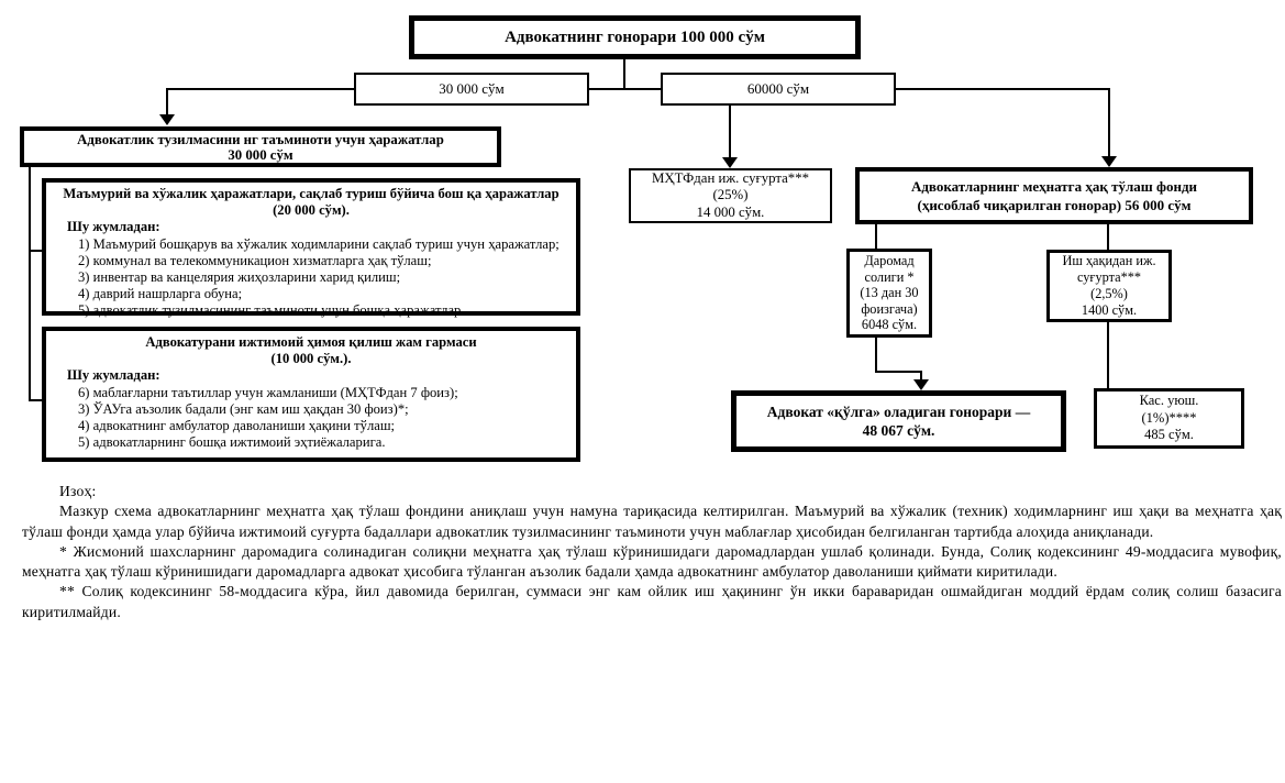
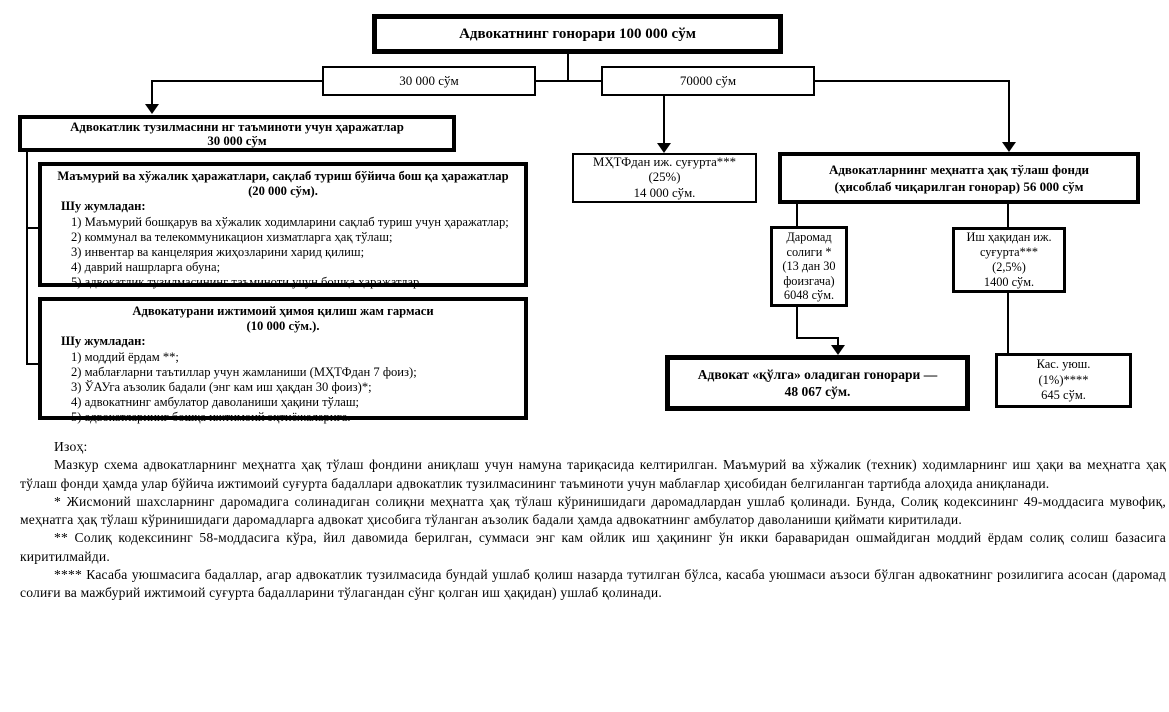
  Адвокатнинг гонорари 100 000 сўм
  30 000 сўм
- 60000 сўм
+ 70000 сўм
  Адвокатлик тузилмасини нг таъминоти учун ҳаражатлар
  30 000 сўм
  Маъмурий ва хўжалик ҳаражатлари, сақлаб туриш бўйича бош қа ҳаражатлар
  (20 000 сўм).
  Шу жумладан:
  1) Маъмурий бошқарув ва хўжалик ходимларини сақлаб туриш учун ҳаражатлар;
  2) коммунал ва телекоммуникацион хизматларга ҳақ тўлаш;
  3) инвентар ва канцелярия жиҳозларини харид қилиш;
  4) даврий нашрларга обуна;
  5) адвокатлик тузилмасининг таъминоти учун бошқа ҳаражатлар.
  Адвокатурани ижтимоий ҳимоя қилиш жам гармаси
  (10 000 сўм.).
  Шу жумладан:
+ 1) моддий ёрдам **;
- 6) маблағларни таътиллар учун жамланиши (МҲТФдан 7 фоиз);
+ 2) маблағларни таътиллар учун жамланиши (МҲТФдан 7 фоиз);
  3) ЎАУга аъзолик бадали (энг кам иш ҳақдан 30 фоиз)*;
  4) адвокатнинг амбулатор даволаниши ҳақини тўлаш;
  5) адвокатларнинг бошқа ижтимоий эҳтиёжаларига.
  МҲТФдан иж. суғурта***
  (25%)
  14 000 сўм.
  Адвокатларнинг меҳнатга ҳақ тўлаш фонди
  (ҳисоблаб чиқарилган гонорар) 56 000 сўм
  Даромад
  солиги *
  (13 дан 30
  фоизгача)
  6048 сўм.
  Иш ҳақидан иж.
  суғурта***
  (2,5%)
  1400 сўм.
  Адвокат «қўлга» оладиган гонорари —
  48 067 сўм.
  Кас. уюш.
  (1%)****
- 485 сўм.
+ 645 сўм.
  Изоҳ:
  Мазкур схема адвокатларнинг меҳнатга ҳақ тўлаш фондини аниқлаш учун намуна тариқасида келтирилган. Маъмурий ва хўжалик (техник) ходимларнинг иш ҳақи ва меҳнатга ҳақ тўлаш фонди ҳамда улар бўйича ижтимоий суғурта бадаллари адвокатлик тузилмасининг таъминоти учун маблағлар ҳисобидан белгиланган тартибда алоҳида аниқланади.
  * Жисмоний шахсларнинг даромадига солинадиган солиқни меҳнатга ҳақ тўлаш кўринишидаги даромадлардан ушлаб қолинади. Бунда, Солиқ кодексининг 49-моддасига мувофиқ, меҳнатга ҳақ тўлаш кўринишидаги даромадларга адвокат ҳисобига тўланган аъзолик бадали ҳамда адвокатнинг амбулатор даволаниши қиймати киритилади.
  ** Солиқ кодексининг 58-моддасига кўра, йил давомида берилган, суммаси энг кам ойлик иш ҳақининг ўн икки бараваридан ошмайдиган моддий ёрдам солиқ солиш базасига киритилмайди.
+ **** Касаба уюшмасига бадаллар, агар адвокатлик тузилмасида бундай ушлаб қолиш назарда тутилган бўлса, касаба уюшмаси аъзоси бўлган адвокатнинг розилигига асосан (даромад солиғи ва мажбурий ижтимоий суғурта бадалларини тўлагандан сўнг қолган иш ҳақидан) ушлаб қолинади.
